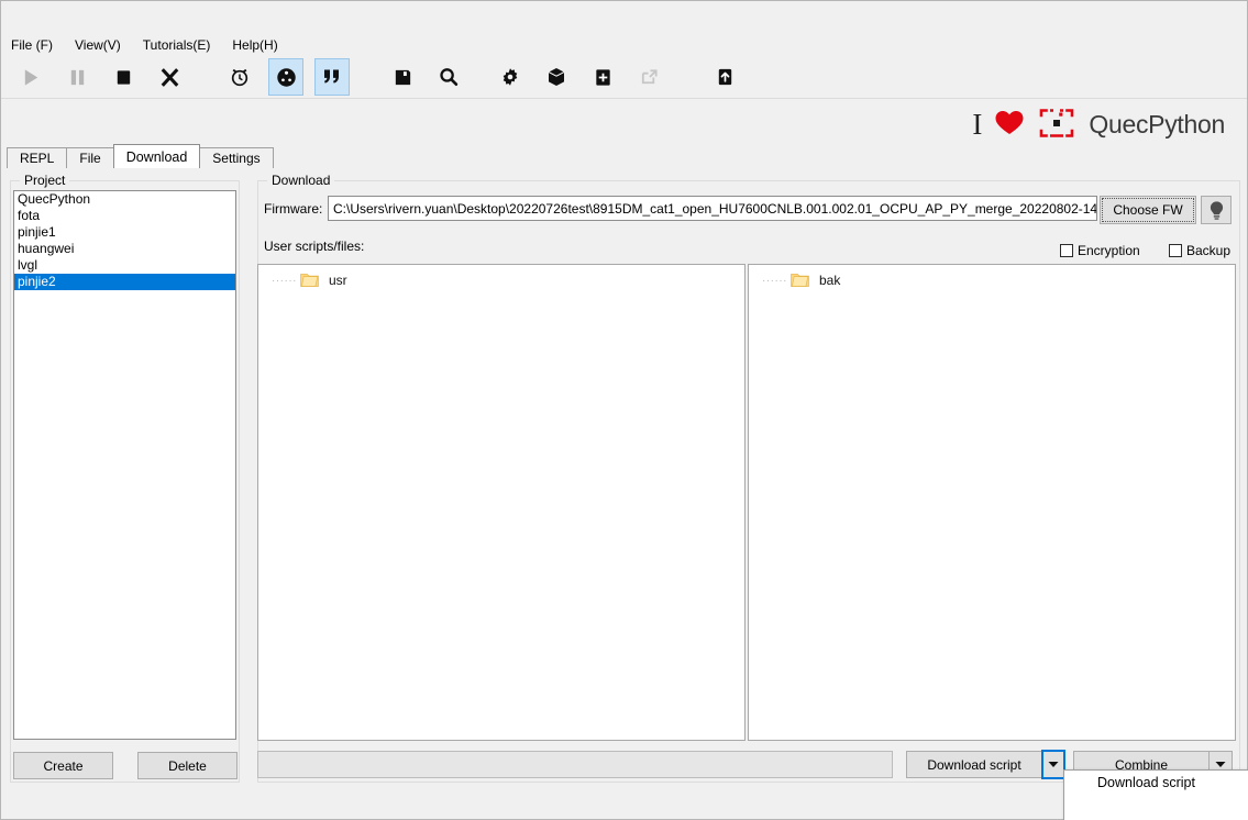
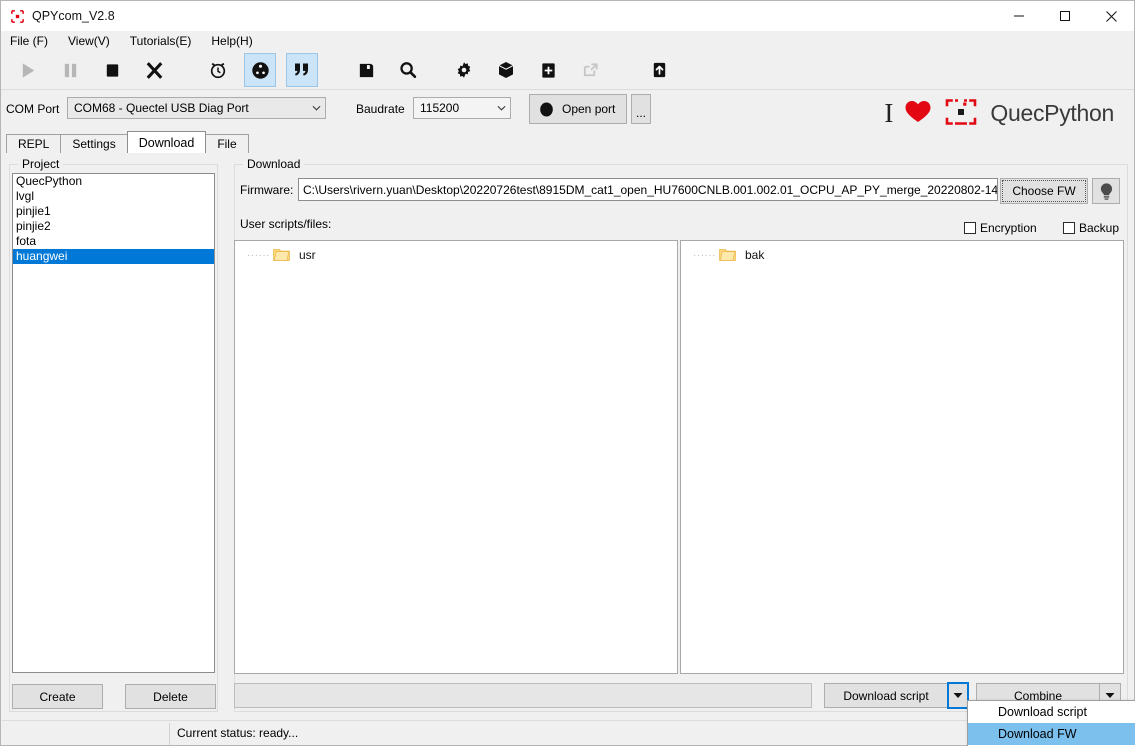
+ QPYcom_V2.8
  File (F)
  View(V)
  Tutorials(E)
  Help(H)
+ COM Port
+ COM68 - Quectel USB Diag Port
+ Baudrate
+ 115200
+ Open port
+ ...
  I
  QuecPython
  REPL
- File
+ Settings
  Download
- Settings
+ File
  Project
  QuecPython
- fota
+ lvgl
  pinjie1
- huangwei
+ pinjie2
- lvgl
+ fota
- pinjie2
+ huangwei
  Create
  Delete
  Download
  Firmware:
  C:\Users\rivern.yuan\Desktop\20220726test\8915DM_cat1_open_HU7600CNLB.001.002.01_OCPU_AP_PY_merge_20220802-14
  Choose FW
  User scripts/files:
  Encryption
  Backup
  ······
  usr
  ······
  bak
  Download script
  Combine
+ Current status: ready...
  Download script
+ Download FW
